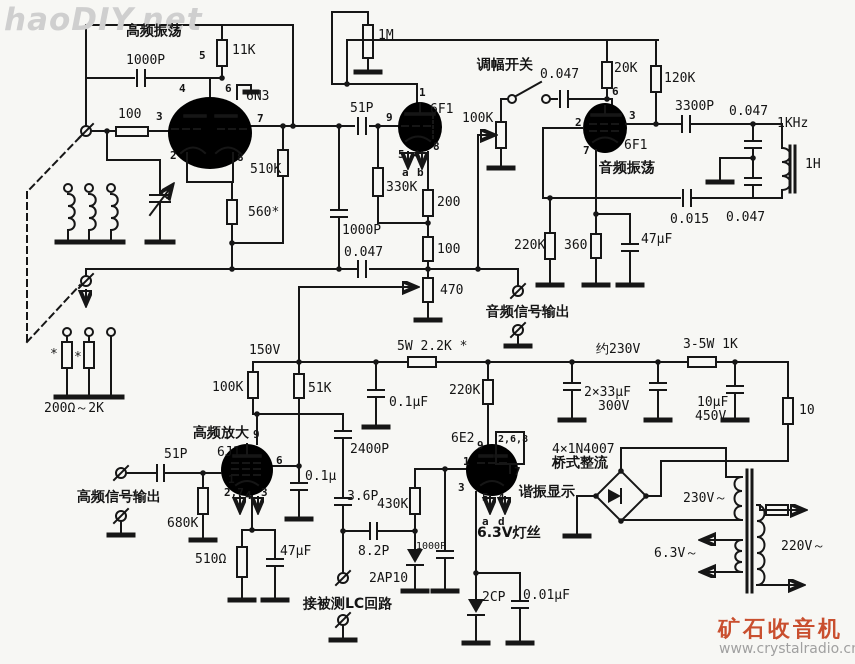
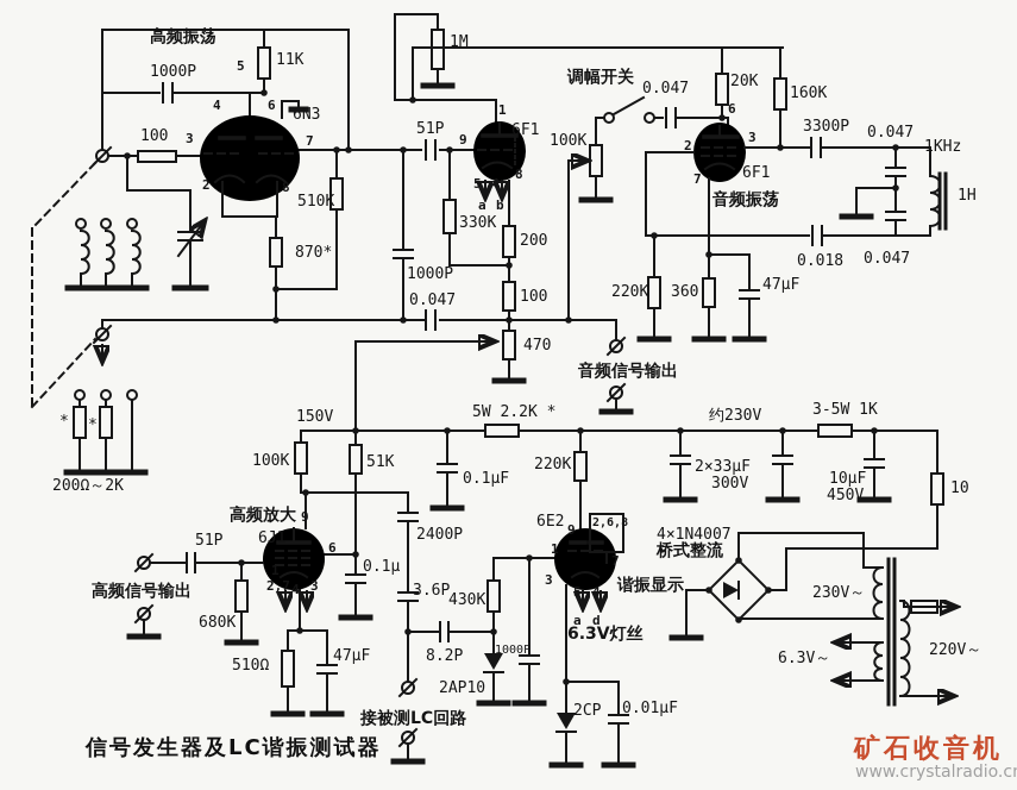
- haoDIY.net
  高频振荡
  1000P
  11K
  6N3
  100
  510K
- 560*
+ 870*
  5
  4
  6
  3
  7
  2
  8
  *
  *
  200Ω～2K
  1M
  51P
  6F1
  1
  9
  5
  4
  8
  a
  b
  330K
  200
  1000P
  0.047
  100
  470
  调幅开关
  0.047
  100K
  20K
- 120K
+ 160K
  3300P
  0.047
  1KHz
  1H
  6F1
  2
  6
  3
  7
  音频振荡
- 0.015
+ 0.018
  0.047
  220K
  360
  47μF
  音频信号输出
  5W 2.2K *
  150V
  约230V
  3-5W 1K
  2×33μF
  300V
  10μF
  450V
  10
  4×1N4007
  桥式整流
  230V～
  6.3V～
  220V～
  高频放大
  6J1
  9
  6
  2,7
  4
  3
  51P
  高频信号输出
  680K
  510Ω
  47μF
  100K
  51K
  0.1μF
  0.1μ
  2400P
  3.6P
  430K
  8.2P
  1000P
  2AP10
  接被测LC回路
  220K
  6E2
  9
  1
  2,6,8
  7
  3
  5
  4
  a
  d
  6.3V灯丝
  谐振显示
  2CP
  0.01μF
+ 信号发生器及LC谐振测试器
  矿石收音机
  www.crystalradio.c
